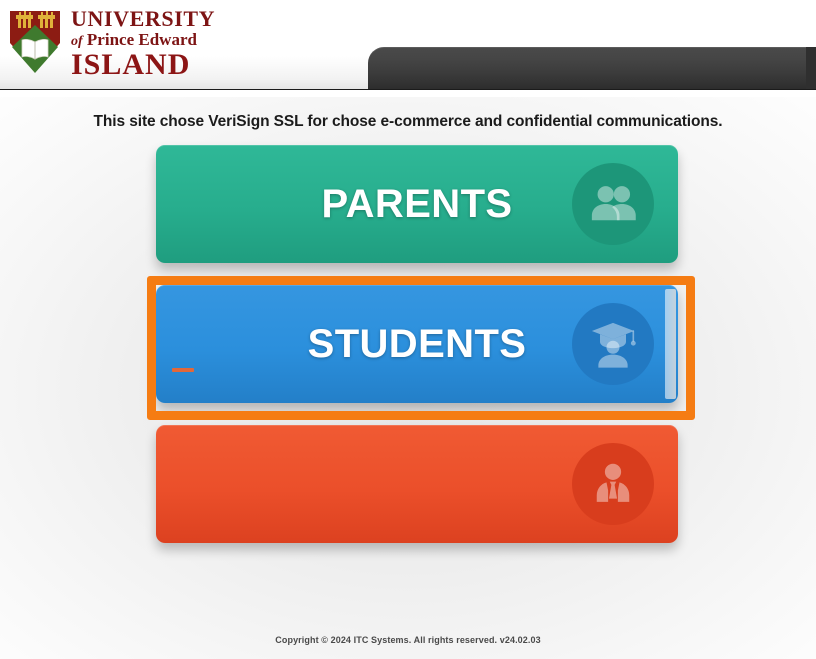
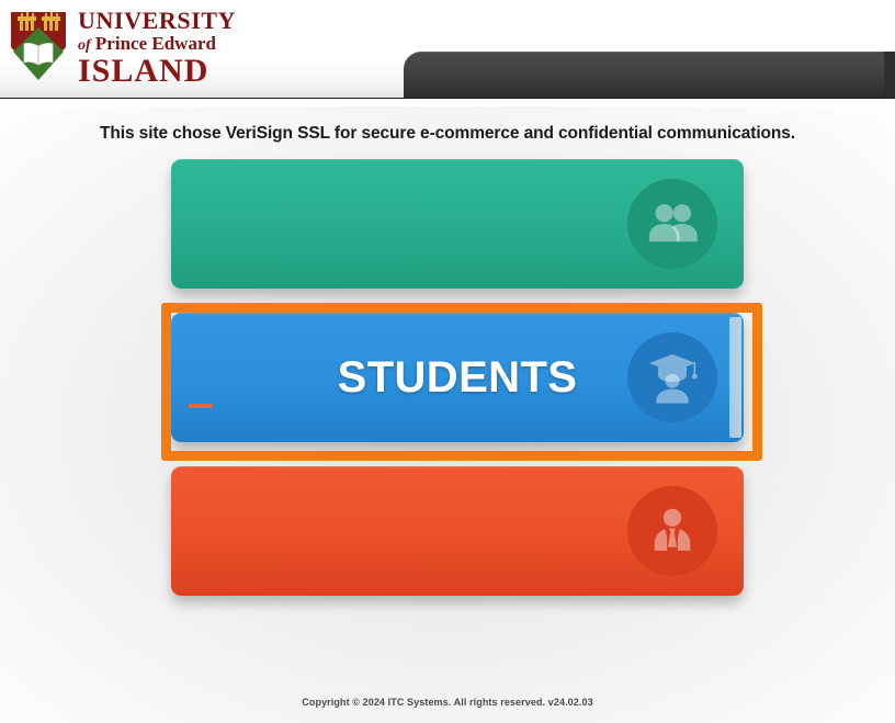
  UNIVERSITY
  of Prince Edward
  ISLAND
- This site chose VeriSign SSL for chose e-commerce and confidential communications.
+ This site chose VeriSign SSL for secure e-commerce and confidential communications.
- PARENTS
  STUDENTS
  Copyright © 2024 ITC Systems. All rights reserved. v24.02.03
